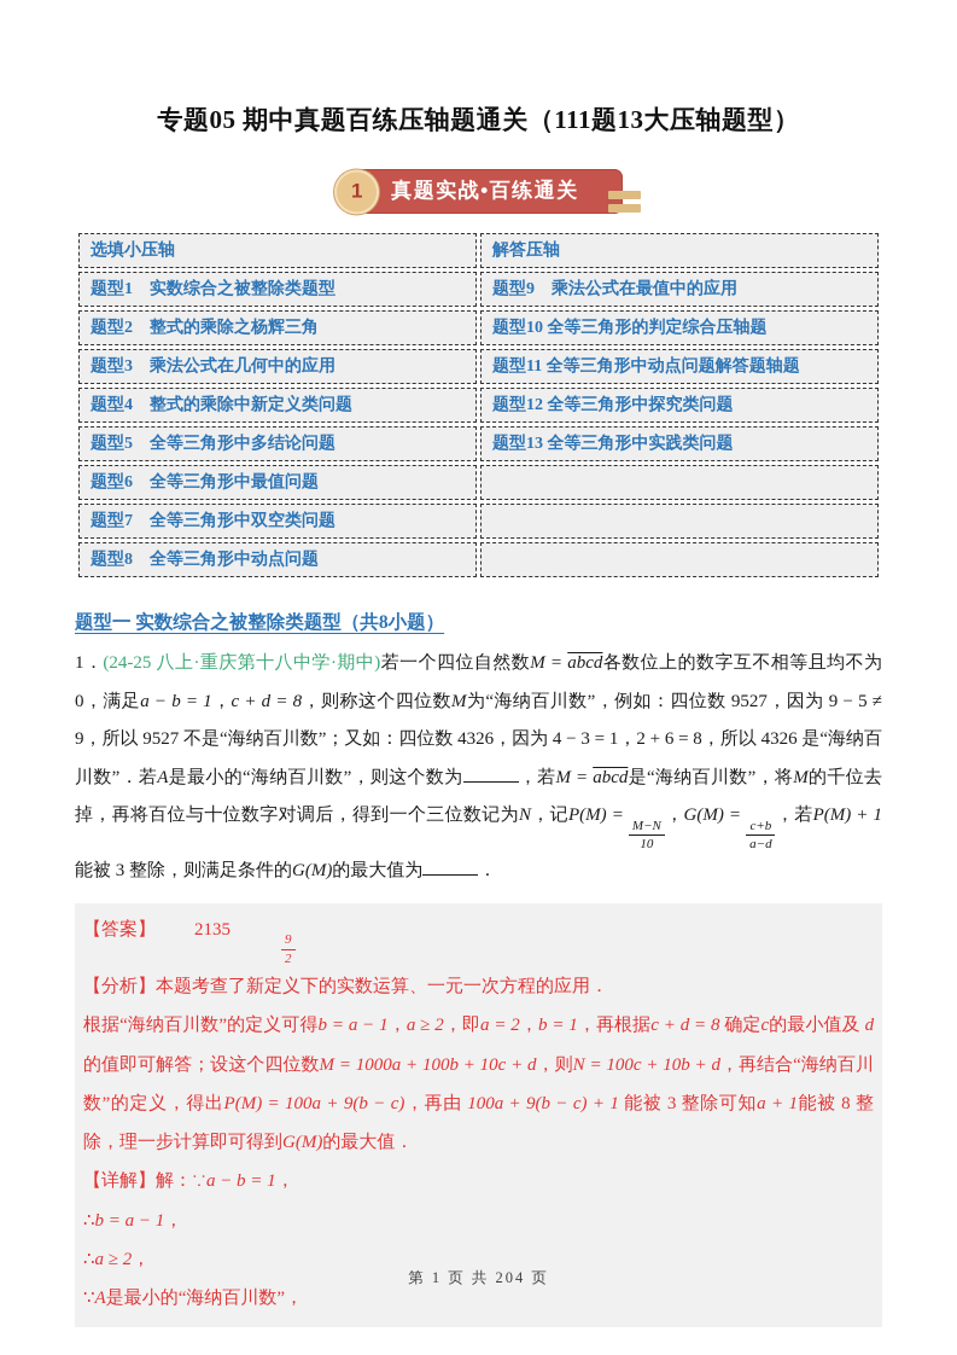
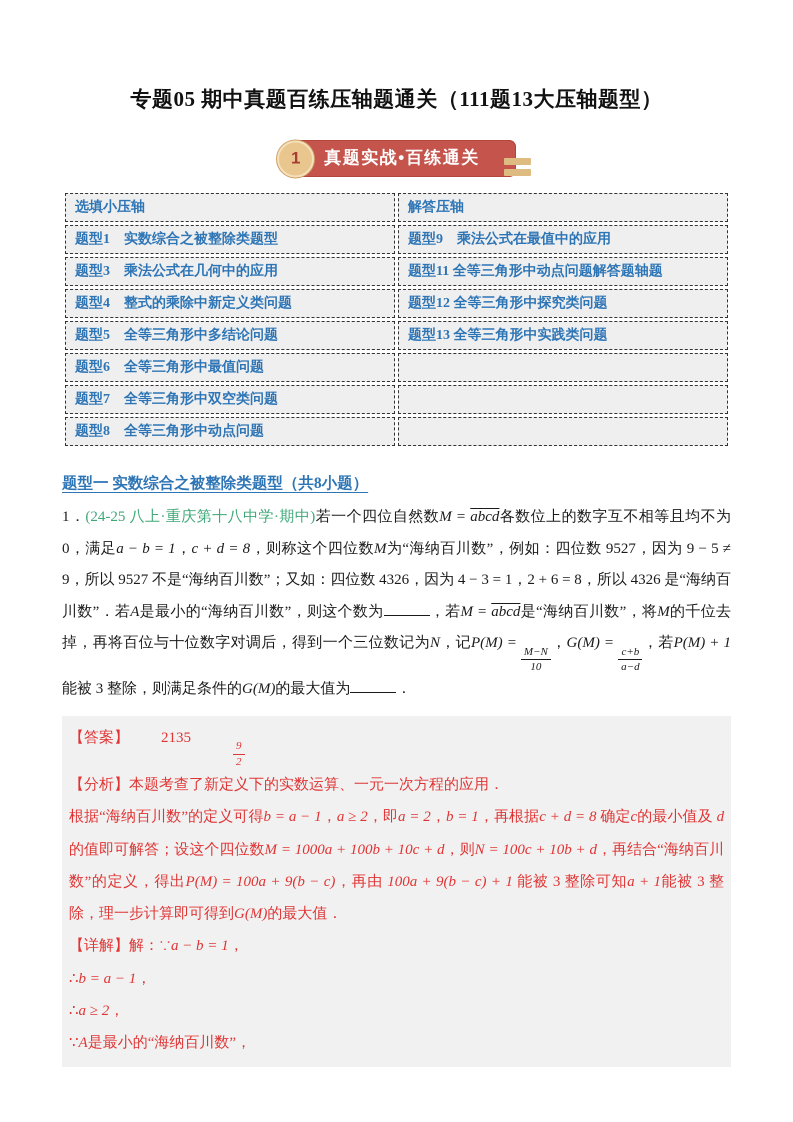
  专题05 期中真题百练压轴题通关（111题13大压轴题型）
  真题实战•百练通关
  1
  选填小压轴	解答压轴
  题型1 实数综合之被整除类题型	题型9 乘法公式在最值中的应用
- 题型2 整式的乘除之杨辉三角	题型10 全等三角形的判定综合压轴题
  题型3 乘法公式在几何中的应用	题型11 全等三角形中动点问题解答题轴题
  题型4 整式的乘除中新定义类问题	题型12 全等三角形中探究类问题
  题型5 全等三角形中多结论问题	题型13 全等三角形中实践类问题
  题型6 全等三角形中最值问题
  题型7 全等三角形中双空类问题
  题型8 全等三角形中动点问题
  题型一 实数综合之被整除类题型（共8小题）
  1．(24-25 八上·重庆第十八中学·期中)若一个四位自然数M = abcd各数位上的数字互不相等且均不为 0，满足a − b = 1，c + d = 8，则称这个四位数M为“海纳百川数”，例如：四位数 9527，因为 9 − 5 ≠ 9，所以 9527 不是“海纳百川数”；又如：四位数 4326，因为 4 − 3 = 1，2 + 6 = 8，所以 4326 是“海纳百川数”．若A是最小的“海纳百川数”，则这个数为 ，若M = abcd是“海纳百川数”，将M的千位去掉，再将百位与十位数字对调后，得到一个三位数记为N，记P(M) =
  M−N
  10
  ，G(M) =
  c+b
  a−d
  ，若P(M) + 1 能被 3 整除，则满足条件的G(M)的最大值为 ．
  【答案】 2135
  9
  2
  【分析】本题考查了新定义下的实数运算、一元一次方程的应用．
- 根据“海纳百川数”的定义可得b = a − 1，a ≥ 2，即a = 2，b = 1，再根据c + d = 8 确定c的最小值及 d 的值即可解答；设这个四位数M = 1000a + 100b + 10c + d，则N = 100c + 10b + d，再结合“海纳百川数”的定义，得出P(M) = 100a + 9(b − c)，再由 100a + 9(b − c) + 1 能被 3 整除可知a + 1能被 8 整除，理一步计算即可得到G(M)的最大值．
+ 根据“海纳百川数”的定义可得b = a − 1，a ≥ 2，即a = 2，b = 1，再根据c + d = 8 确定c的最小值及 d 的值即可解答；设这个四位数M = 1000a + 100b + 10c + d，则N = 100c + 10b + d，再结合“海纳百川数”的定义，得出P(M) = 100a + 9(b − c)，再由 100a + 9(b − c) + 1 能被 3 整除可知a + 1能被 3 整除，理一步计算即可得到G(M)的最大值．
  【详解】解：∵a − b = 1，
  ∴b = a − 1，
  ∴a ≥ 2，
  ∵A是最小的“海纳百川数”，
- 第 1 页 共 204 页
